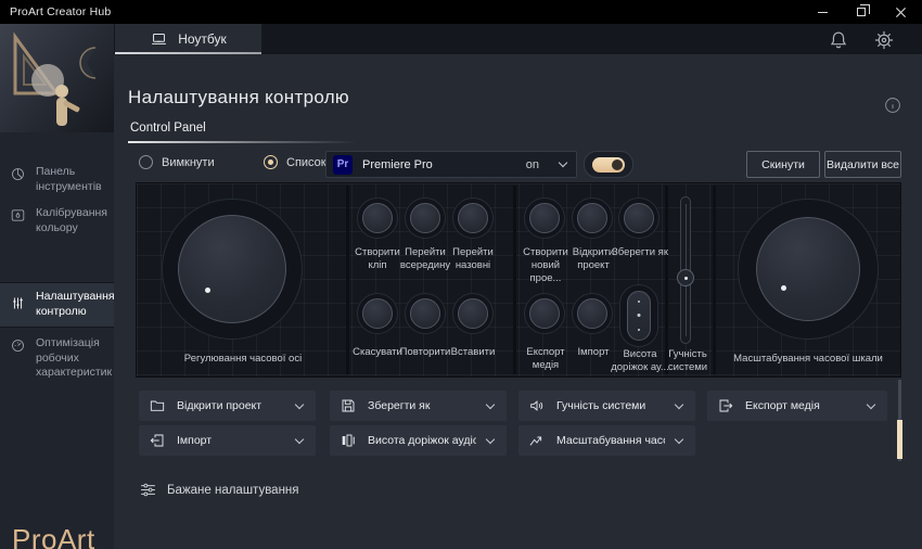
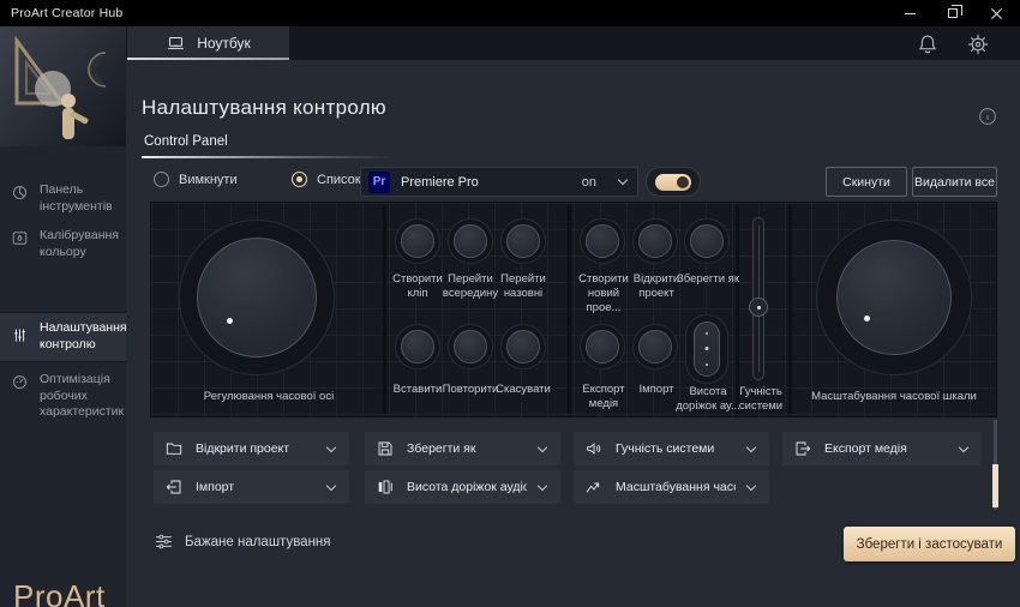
  ProArt Creator Hub
  Панель інструментів
  Калібрування кольору
  Налаштування контролю
  Оптимізація робочих характеристик
  ProArt
  Ноутбук
  Налаштування контролю
  Control Panel
  Вимкнути
  Pr
  Premiere Pro
  on
  Скинути
  Видалити все
  Регулювання часової осі
  Створити кліп
  Перейти всередину
  Перейти назовні
- Скасувати
+ Вставити
  Повторити
- Вставити
+ Скасувати
  Створити новий прое...
  Відкрити проект
  Зберегти як
  Експорт медія
  Імпорт
  Висота доріжок ау...
  Гучність системи
  Масштабування часової шкали
  Відкрити проект
  Зберегти як
  Гучність системи
  Експорт медія
  Імпорт
  Висота доріжок аудіо
  Бажане налаштування
+ Зберегти і застосувати
